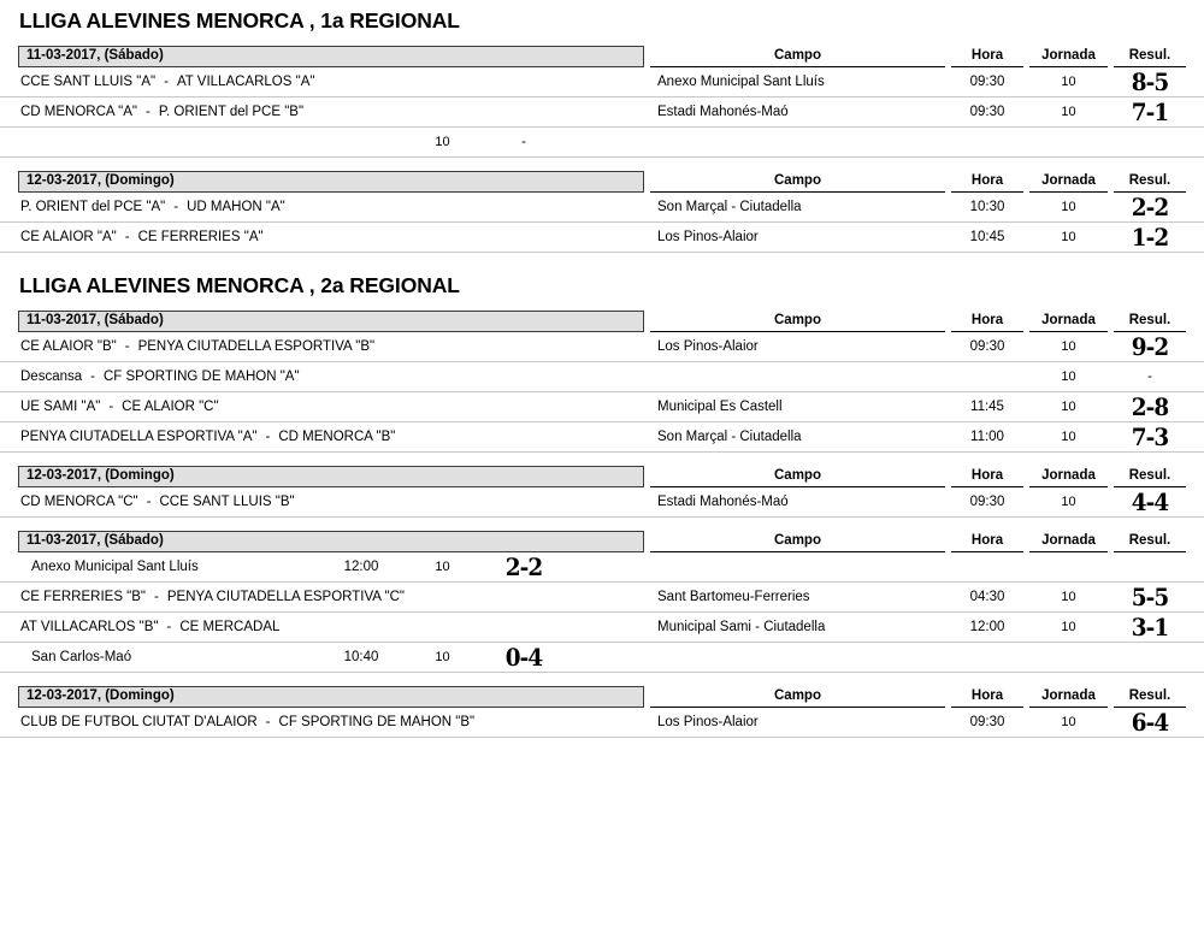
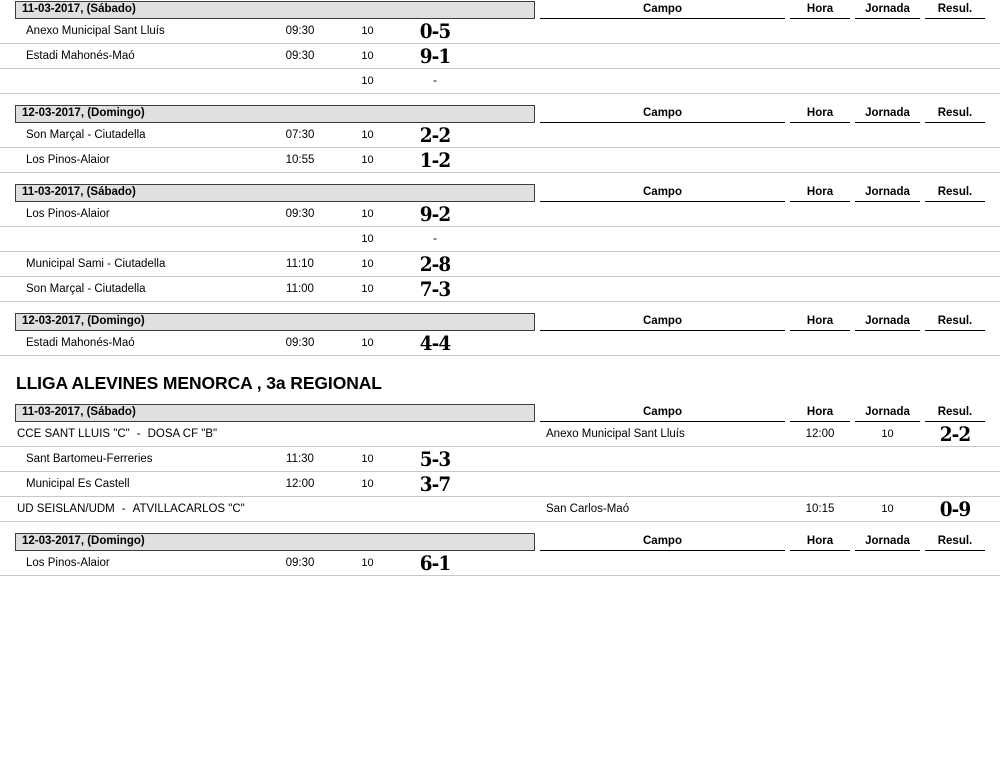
- LLIGA ALEVINES MENORCA , 1a REGIONAL
  11-03-2017, (Sábado)
  Campo
  Hora
  Jornada
  Resul.
- CCE SANT LLUIS "A" - AT VILLACARLOS "A"
  Anexo Municipal Sant Lluís
  09:30
  10
- 8-5
+ 0-5
- CD MENORCA "A" - P. ORIENT del PCE "B"
  Estadi Mahonés-Maó
  09:30
  10
- 7-1
+ 9-1
  10
  -
  12-03-2017, (Domingo)
  Campo
  Hora
  Jornada
  Resul.
- P. ORIENT del PCE "A" - UD MAHON "A"
  Son Marçal - Ciutadella
- 10:30
+ 07:30
  10
  2-2
- CE ALAIOR "A" - CE FERRERIES "A"
  Los Pinos-Alaior
- 10:45
+ 10:55
  10
  1-2
- LLIGA ALEVINES MENORCA , 2a REGIONAL
  11-03-2017, (Sábado)
  Campo
  Hora
  Jornada
  Resul.
- CE ALAIOR "B" - PENYA CIUTADELLA ESPORTIVA "B"
  Los Pinos-Alaior
  09:30
  10
  9-2
- Descansa - CF SPORTING DE MAHON "A"
  10
  -
- UE SAMI "A" - CE ALAIOR "C"
- Municipal Es Castell
+ Municipal Sami - Ciutadella
- 11:45
+ 11:10
  10
  2-8
- PENYA CIUTADELLA ESPORTIVA "A" - CD MENORCA "B"
  Son Marçal - Ciutadella
  11:00
  10
  7-3
  12-03-2017, (Domingo)
  Campo
  Hora
  Jornada
  Resul.
- CD MENORCA "C" - CCE SANT LLUIS "B"
  Estadi Mahonés-Maó
  09:30
  10
  4-4
+ LLIGA ALEVINES MENORCA , 3a REGIONAL
  11-03-2017, (Sábado)
  Campo
  Hora
  Jornada
  Resul.
+ CCE SANT LLUÍS "C" - DOSA CF "B"
  Anexo Municipal Sant Lluís
  12:00
  10
  2-2
- CE FERRERIES "B" - PENYA CIUTADELLA ESPORTIVA "C"
  Sant Bartomeu-Ferreries
- 04:30
+ 11:30
  10
- 5-5
+ 5-3
- AT VILLACARLOS "B" - CE MERCADAL
- Municipal Sami - Ciutadella
+ Municipal Es Castell
  12:00
  10
- 3-1
+ 3-7
+ UD SEISLAN/UDM - ATVILLACARLOS "C"
  San Carlos-Maó
- 10:40
+ 10:15
  10
- 0-4
+ 0-9
  12-03-2017, (Domingo)
  Campo
  Hora
  Jornada
  Resul.
- CLUB DE FUTBOL CIUTAT D'ALAIOR - CF SPORTING DE MAHON "B"
  Los Pinos-Alaior
  09:30
  10
- 6-4
+ 6-1
